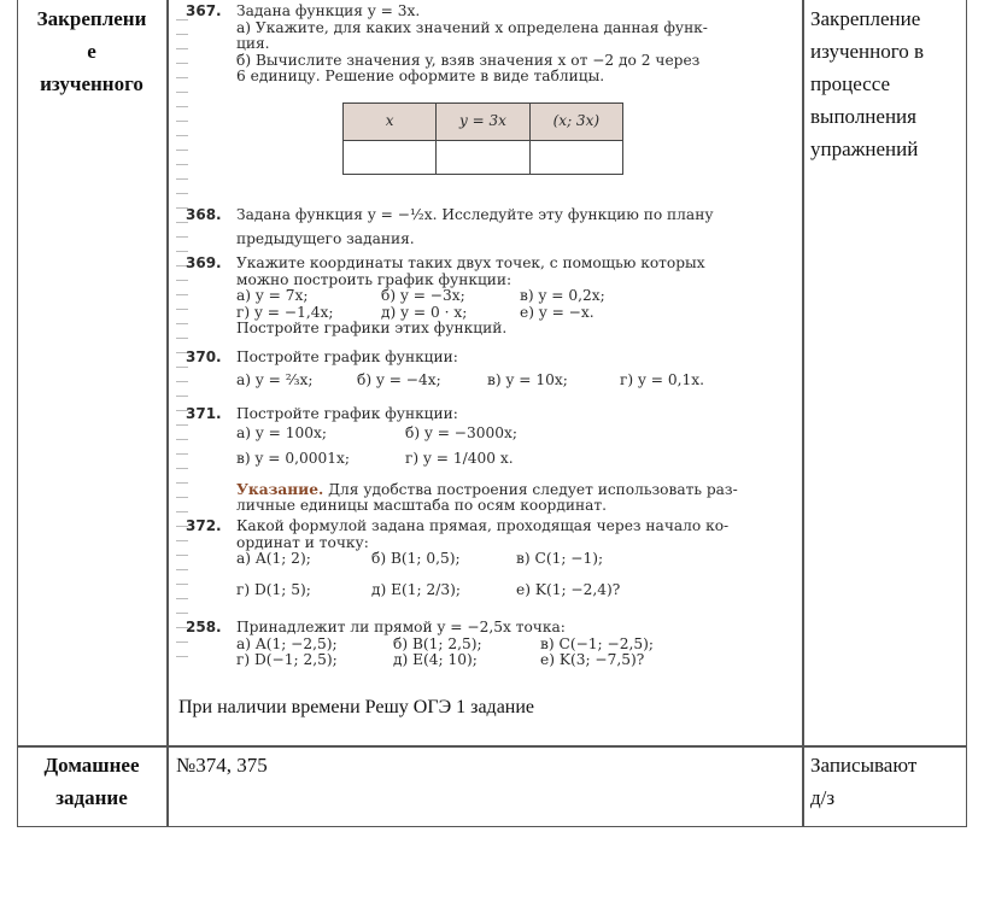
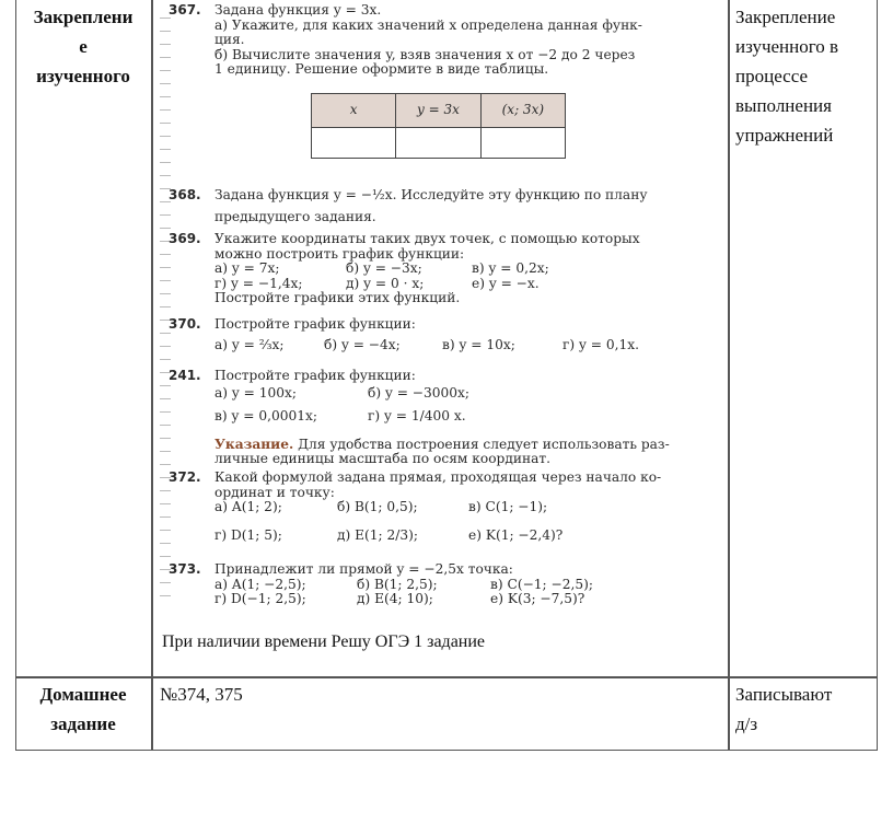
  Закреплени
  е
  изученного
  367.
  Задана функция y = 3x.
  а) Укажите, для каких значений x определена данная функ-
  ция.
  б) Вычислите значения y, взяв значения x от −2 до 2 через
- 6 единицу. Решение оформите в виде таблицы.
+ 1 единицу. Решение оформите в виде таблицы.
  x	y = 3x	(x; 3x)
  368.
  Задана функция y = −½x. Исследуйте эту функцию по плану
  предыдущего задания.
  369.
  Укажите координаты таких двух точек, с помощью которых
  можно построить график функции:
  а) y = 7x;
  б) y = −3x;
  в) y = 0,2x;
  г) y = −1,4x;
  д) y = 0 · x;
  е) y = −x.
  Постройте графики этих функций.
  370.
  Постройте график функции:
  а) y = ⅔x;
  б) y = −4x;
  в) y = 10x;
  г) y = 0,1x.
- 371.
+ 241.
  Постройте график функции:
  а) y = 100x;
  б) y = −3000x;
  в) y = 0,0001x;
  г) y = 1/400 x.
  Указание. Для удобства построения следует использовать раз-
  личные единицы масштаба по осям координат.
  372.
  Какой формулой задана прямая, проходящая через начало ко-
  ординат и точку:
  а) A(1; 2);
  б) B(1; 0,5);
  в) C(1; −1);
  г) D(1; 5);
  д) E(1; 2/3);
  е) K(1; −2,4)?
- 258.
+ 373.
  Принадлежит ли прямой y = −2,5x точка:
  а) A(1; −2,5);
  б) B(1; 2,5);
  в) C(−1; −2,5);
  г) D(−1; 2,5);
  д) E(4; 10);
  е) K(3; −7,5)?
  При наличии времени Решу ОГЭ 1 задание
  Закрепление
  изученного в
  процессе
  выполнения
  упражнений
  Домашнее
  задание
  №374, 375
  Записывают
  д/з
